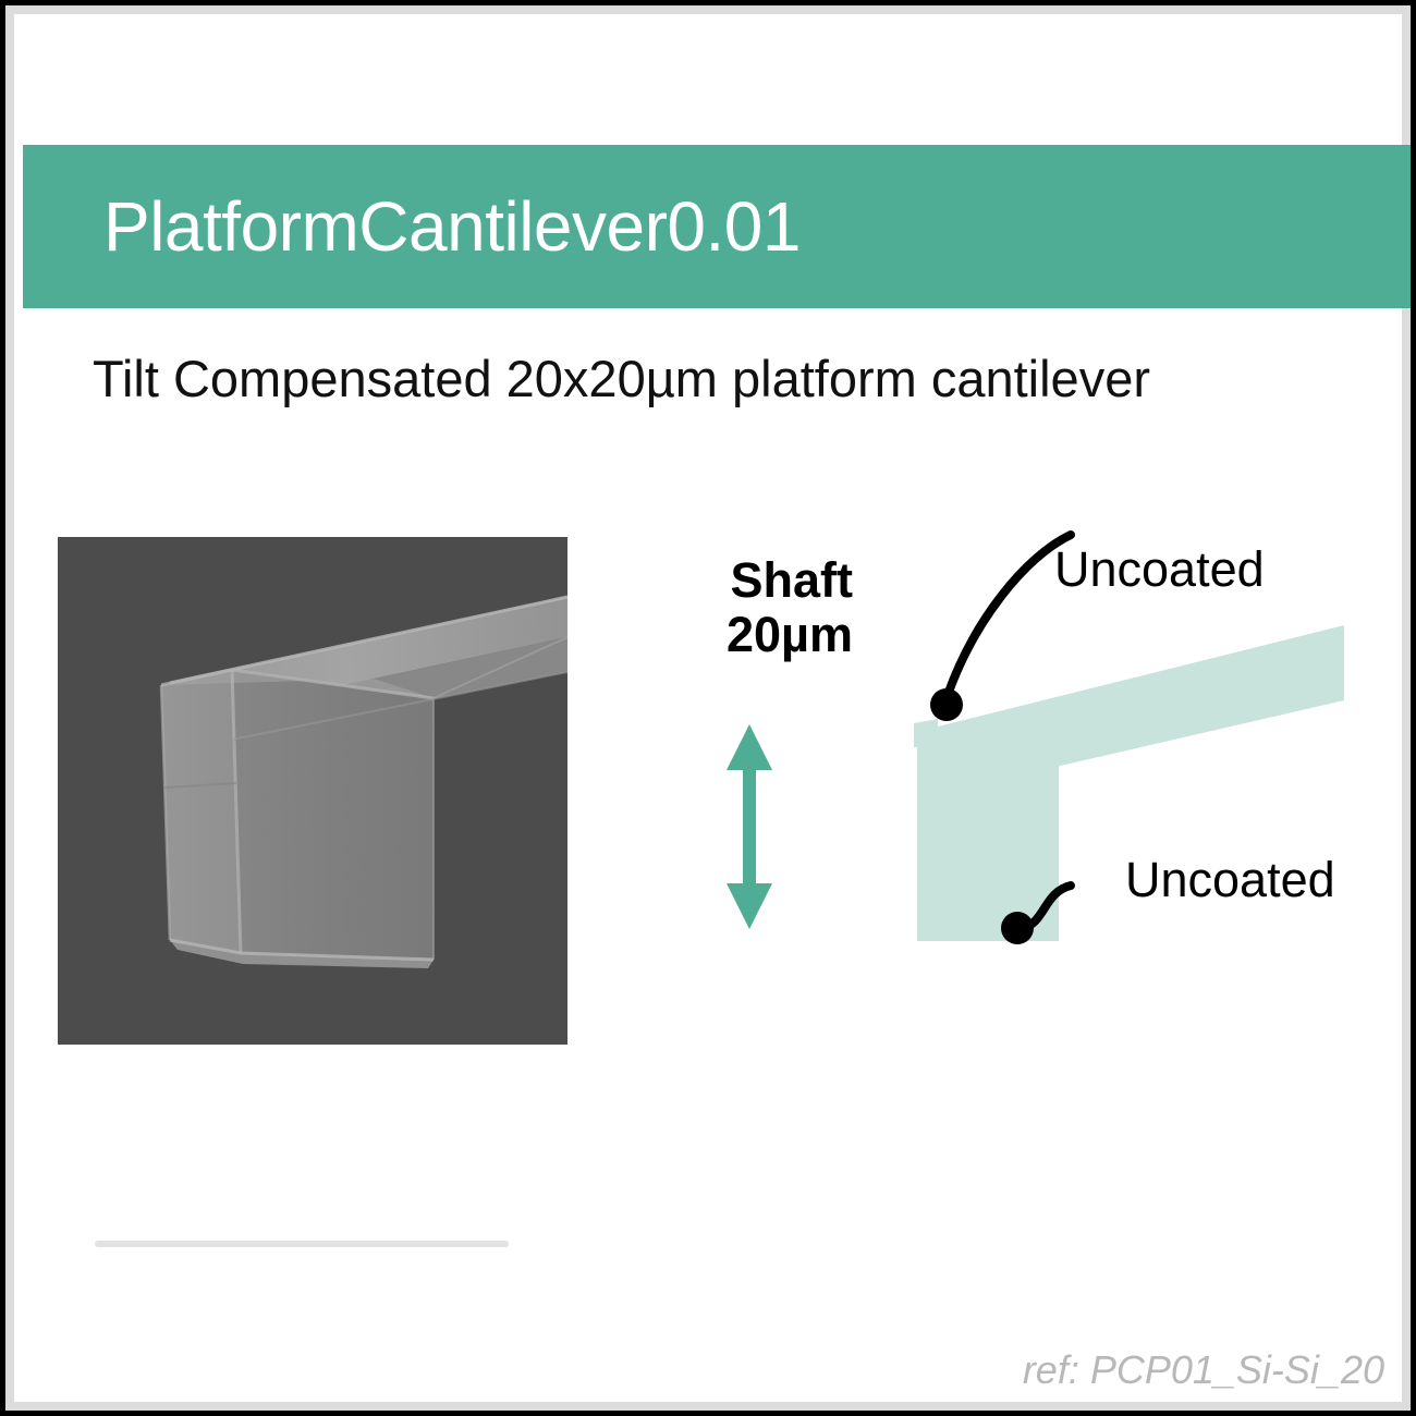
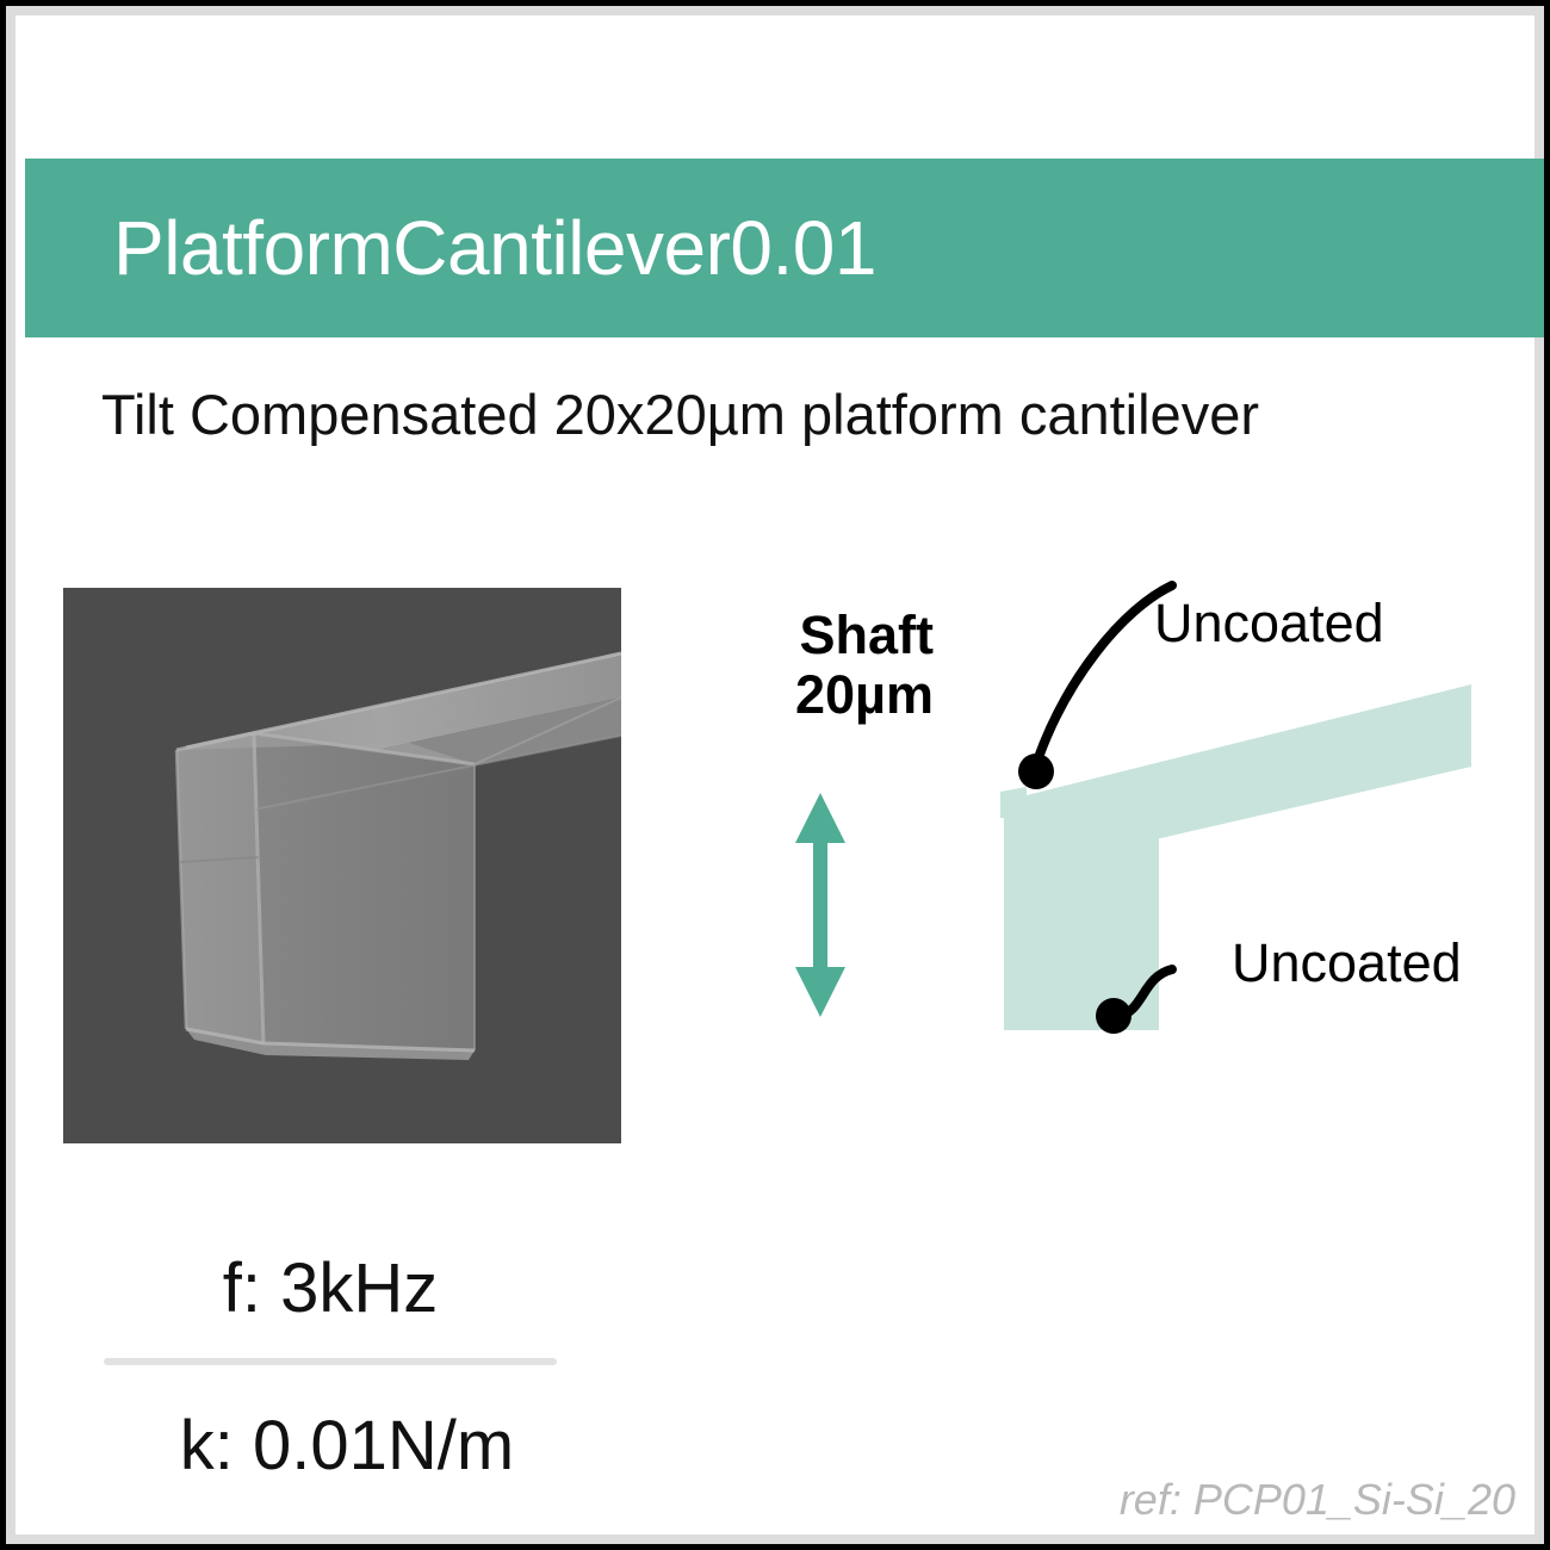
  PlatformCantilever0.01
  Tilt Compensated 20x20µm platform cantilever
  Shaft
  20µm
  Uncoated
  Uncoated
+ f: 3kHz
+ k: 0.01N/m
  ref: PCP01_Si-Si_20
